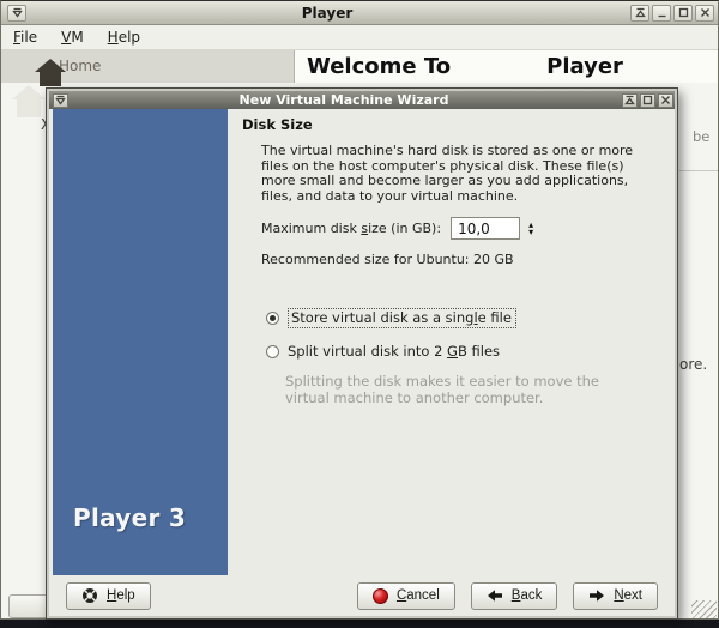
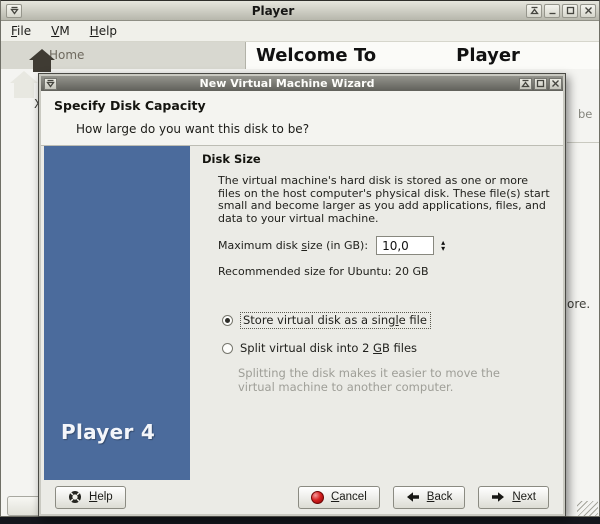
  Player
  File
  VM
  Help
  Home
  Welcome To
  Player
  be
  ore.
  New Virtual Machine Wizard
+ Specify Disk Capacity
+ How large do you want this disk to be?
- Player 3
+ Player 4
  Disk Size
- The virtual machine's hard disk is stored as one or more files on the host computer's physical disk. These file(s) more small and become larger as you add applications, files, and data to your virtual machine.
+ The virtual machine's hard disk is stored as one or more files on the host computer's physical disk. These file(s) start small and become larger as you add applications, files, and data to your virtual machine.
  Maximum disk size (in GB):
  10,0
  ▴
  ▾
  Recommended size for Ubuntu: 20 GB
  Store virtual disk as a single file
  Split virtual disk into 2 GB files
  Splitting the disk makes it easier to move the virtual machine to another computer.
  Help
  Cancel
  Back
  Next
